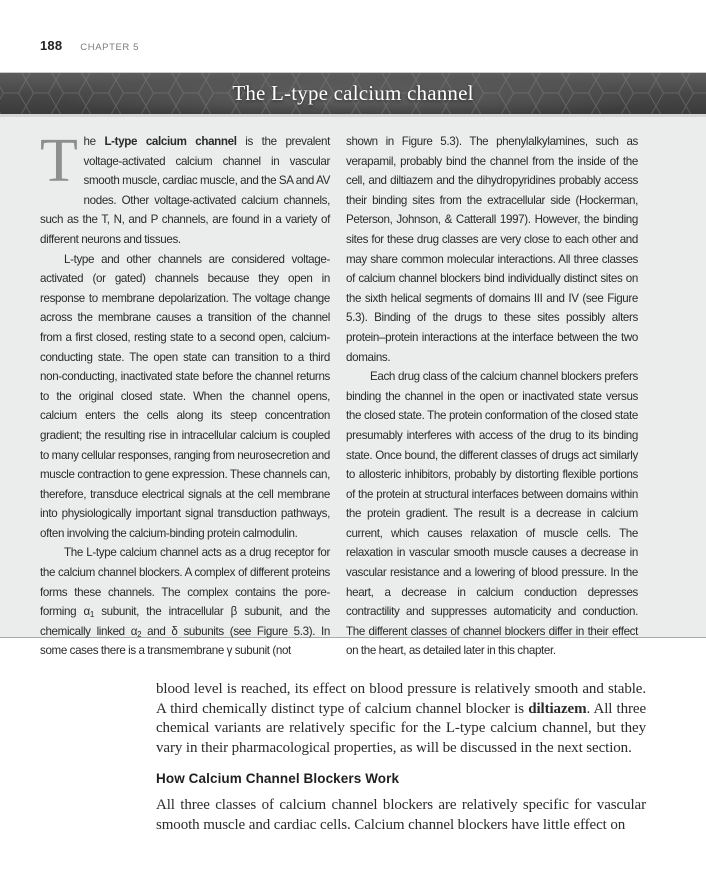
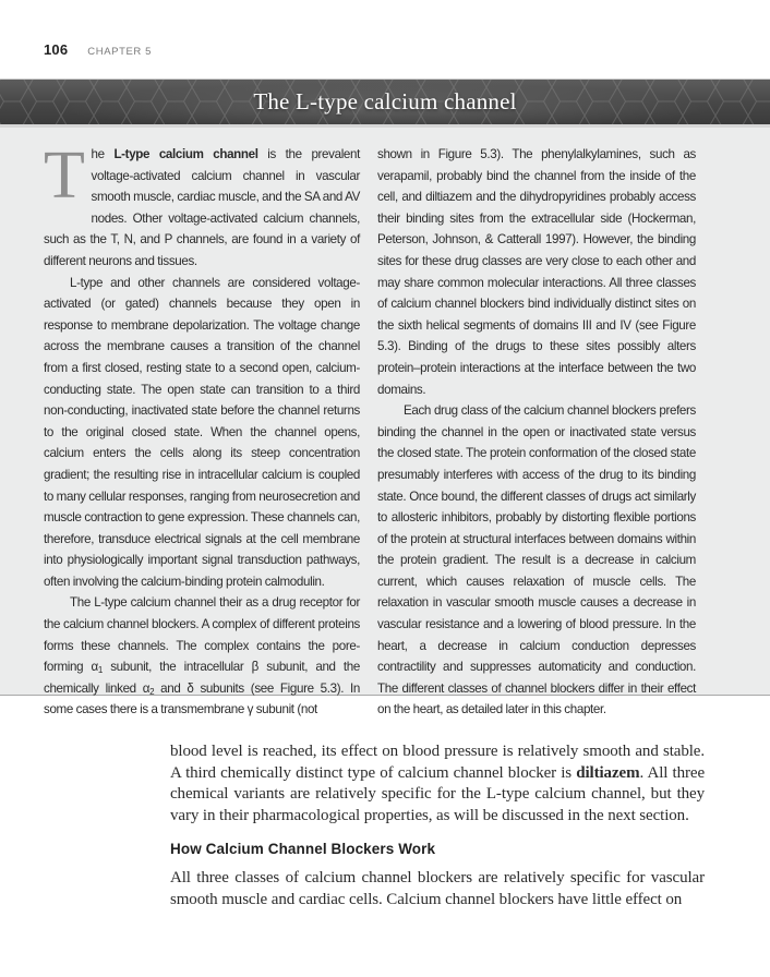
- 188
+ 106
  CHAPTER 5
  The L-type calcium channel
  T
  he L-type calcium channel is the prevalent voltage-activated calcium channel in vascular smooth muscle, cardiac muscle, and the SA and AV nodes. Other voltage-activated calcium channels, such as the T, N, and P channels, are found in a variety of different neurons and tissues.
  L-type and other channels are considered voltage-activated (or gated) channels because they open in response to membrane depolarization. The voltage change across the membrane causes a transition of the channel from a first closed, resting state to a second open, calcium-conducting state. The open state can transition to a third non-conducting, inactivated state before the channel returns to the original closed state. When the channel opens, calcium enters the cells along its steep concentration gradient; the resulting rise in intracellular calcium is coupled to many cellular responses, ranging from neurosecretion and muscle contraction to gene expression. These channels can, therefore, transduce electrical signals at the cell membrane into physiologically important signal transduction pathways, often involving the calcium-binding protein calmodulin.
- The L-type calcium channel acts as a drug receptor for the calcium channel blockers. A complex of different proteins forms these channels. The complex contains the pore-forming α1 subunit, the intracellular β subunit, and the chemically linked α2 and δ subunits (see Figure 5.3). In some cases there is a transmembrane γ subunit (not
+ The L-type calcium channel their as a drug receptor for the calcium channel blockers. A complex of different proteins forms these channels. The complex contains the pore-forming α1 subunit, the intracellular β subunit, and the chemically linked α2 and δ subunits (see Figure 5.3). In some cases there is a transmembrane γ subunit (not
  shown in Figure 5.3). The phenylalkylamines, such as verapamil, probably bind the channel from the inside of the cell, and diltiazem and the dihydropyridines probably access their binding sites from the extracellular side (Hockerman, Peterson, Johnson, & Catterall 1997). However, the binding sites for these drug classes are very close to each other and may share common molecular interactions. All three classes of calcium channel blockers bind individually distinct sites on the sixth helical segments of domains III and IV (see Figure 5.3). Binding of the drugs to these sites possibly alters protein–protein interactions at the interface between the two domains.
  Each drug class of the calcium channel blockers prefers binding the channel in the open or inactivated state versus the closed state. The protein conformation of the closed state presumably interferes with access of the drug to its binding state. Once bound, the different classes of drugs act similarly to allosteric inhibitors, probably by distorting flexible portions of the protein at structural interfaces between domains within the protein gradient. The result is a decrease in calcium current, which causes relaxation of muscle cells. The relaxation in vascular smooth muscle causes a decrease in vascular resistance and a lowering of blood pressure. In the heart, a decrease in calcium conduction depresses contractility and suppresses automaticity and conduction. The different classes of channel blockers differ in their effect on the heart, as detailed later in this chapter.
  blood level is reached, its effect on blood pressure is relatively smooth and stable. A third chemically distinct type of calcium channel blocker is diltiazem. All three chemical variants are relatively specific for the L-type calcium channel, but they vary in their pharmacological properties, as will be discussed in the next section.
  How Calcium Channel Blockers Work
  All three classes of calcium channel blockers are relatively specific for vascular smooth muscle and cardiac cells. Calcium channel blockers have little effect on
